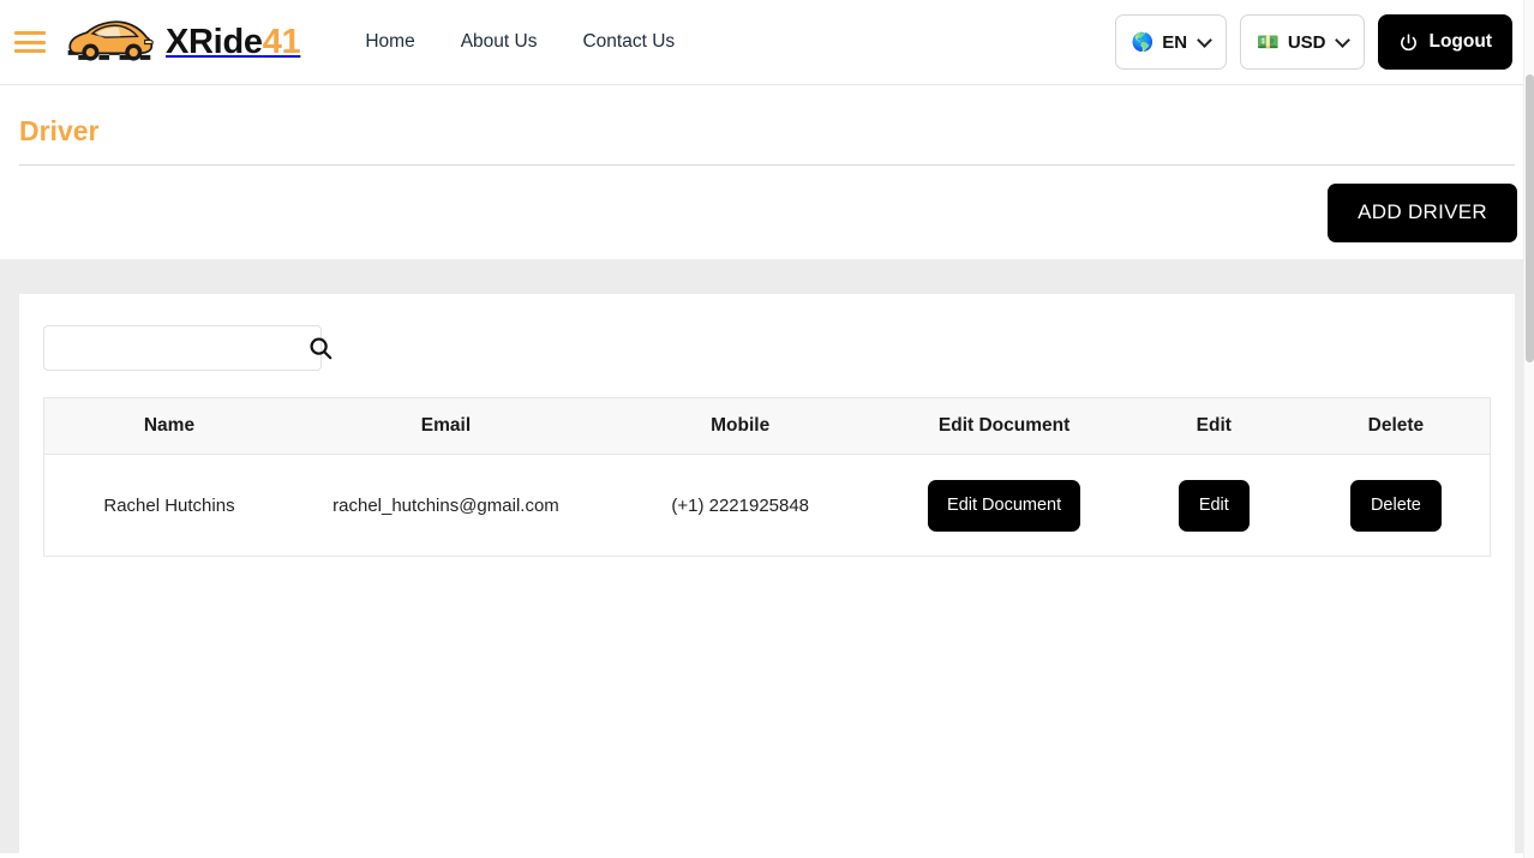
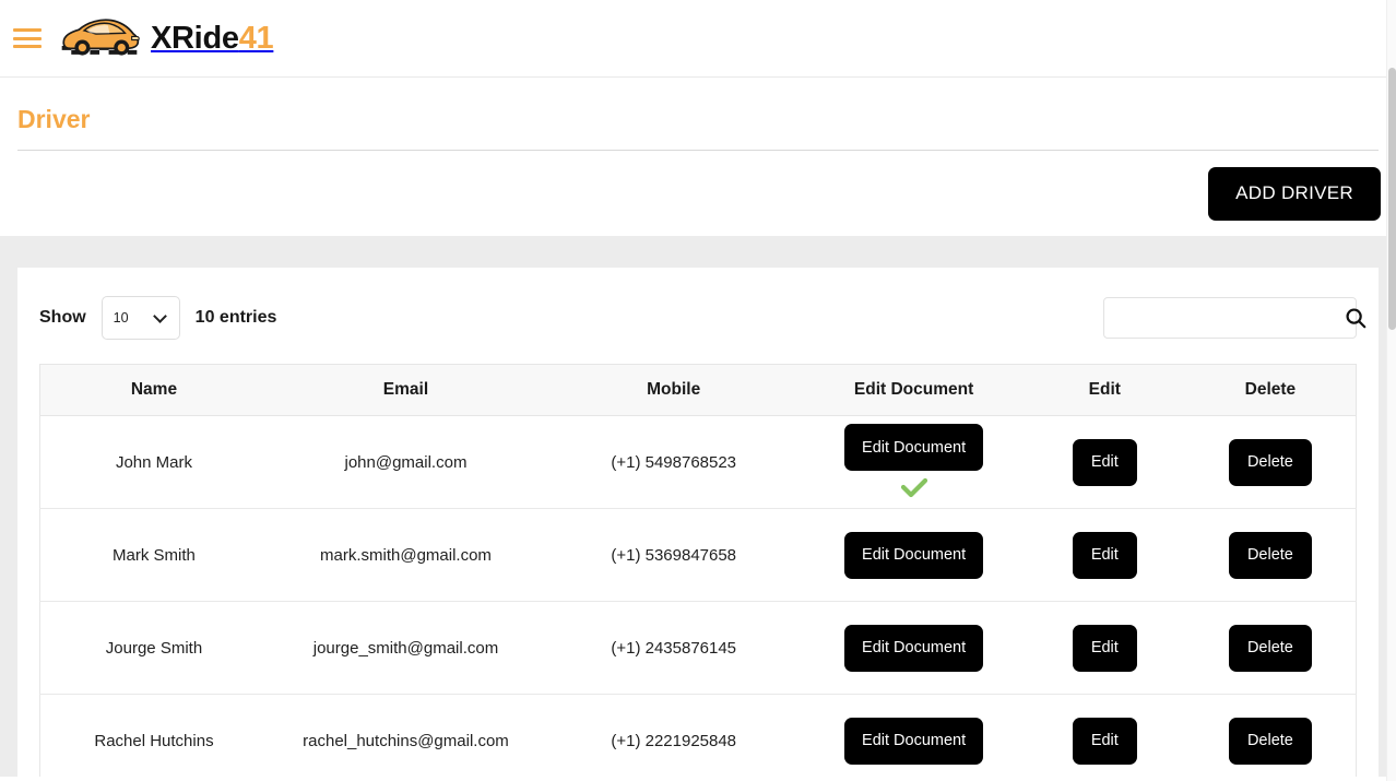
  XRide41
- Home
- About Us
- Contact Us
- 🌎
- EN
- 💵
- USD
- Logout
  Driver
  ADD DRIVER
+ Show
+ 10
+ 10 entries
  Name	Email	Mobile	Edit Document	Edit	Delete
+ John Mark	john@gmail.com	(+1) 5498768523	Edit Document	Edit	Delete
+ Mark Smith	mark.smith@gmail.com	(+1) 5369847658	Edit Document	Edit	Delete
+ Jourge Smith	jourge_smith@gmail.com	(+1) 2435876145	Edit Document	Edit	Delete
  Rachel Hutchins	rachel_hutchins@gmail.com	(+1) 2221925848	Edit Document	Edit	Delete
